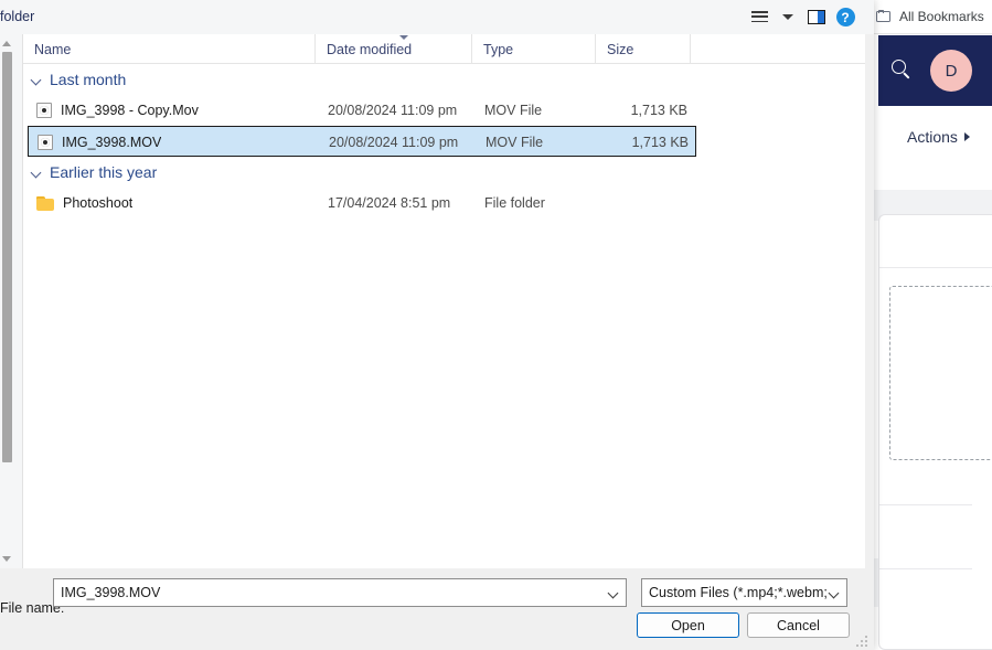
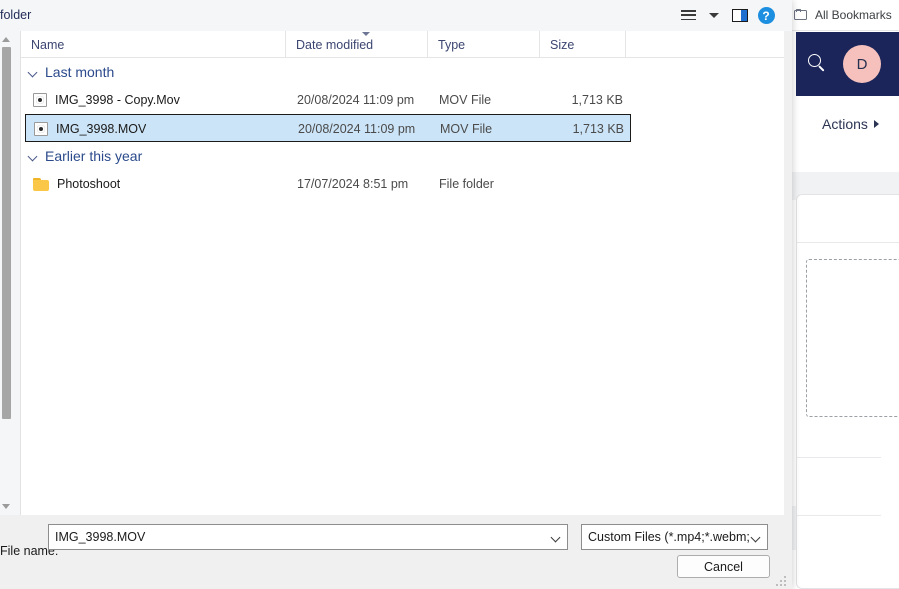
  All Bookmarks
  D
  Actions
  folder
  ?
  Name
  Date modified
  Type
  Size
  Last month
  IMG_3998 - Copy.Mov
  20/08/2024 11:09 pm
  MOV File
  1,713 KB
  IMG_3998.MOV
  20/08/2024 11:09 pm
  MOV File
  1,713 KB
  Earlier this year
  Photoshoot
- 17/04/2024 8:51 pm
+ 17/07/2024 8:51 pm
  File folder
  File name:
  IMG_3998.MOV
  Custom Files (*.mp4;*.webm;
- Open
  Cancel
